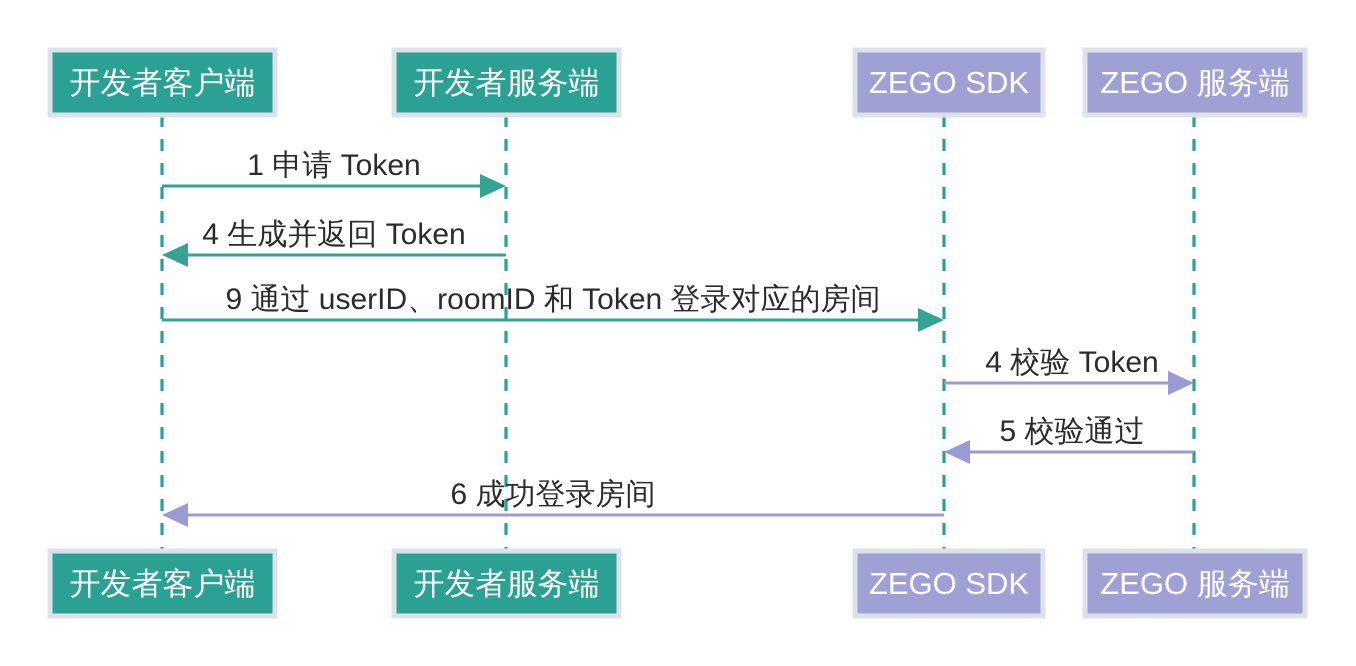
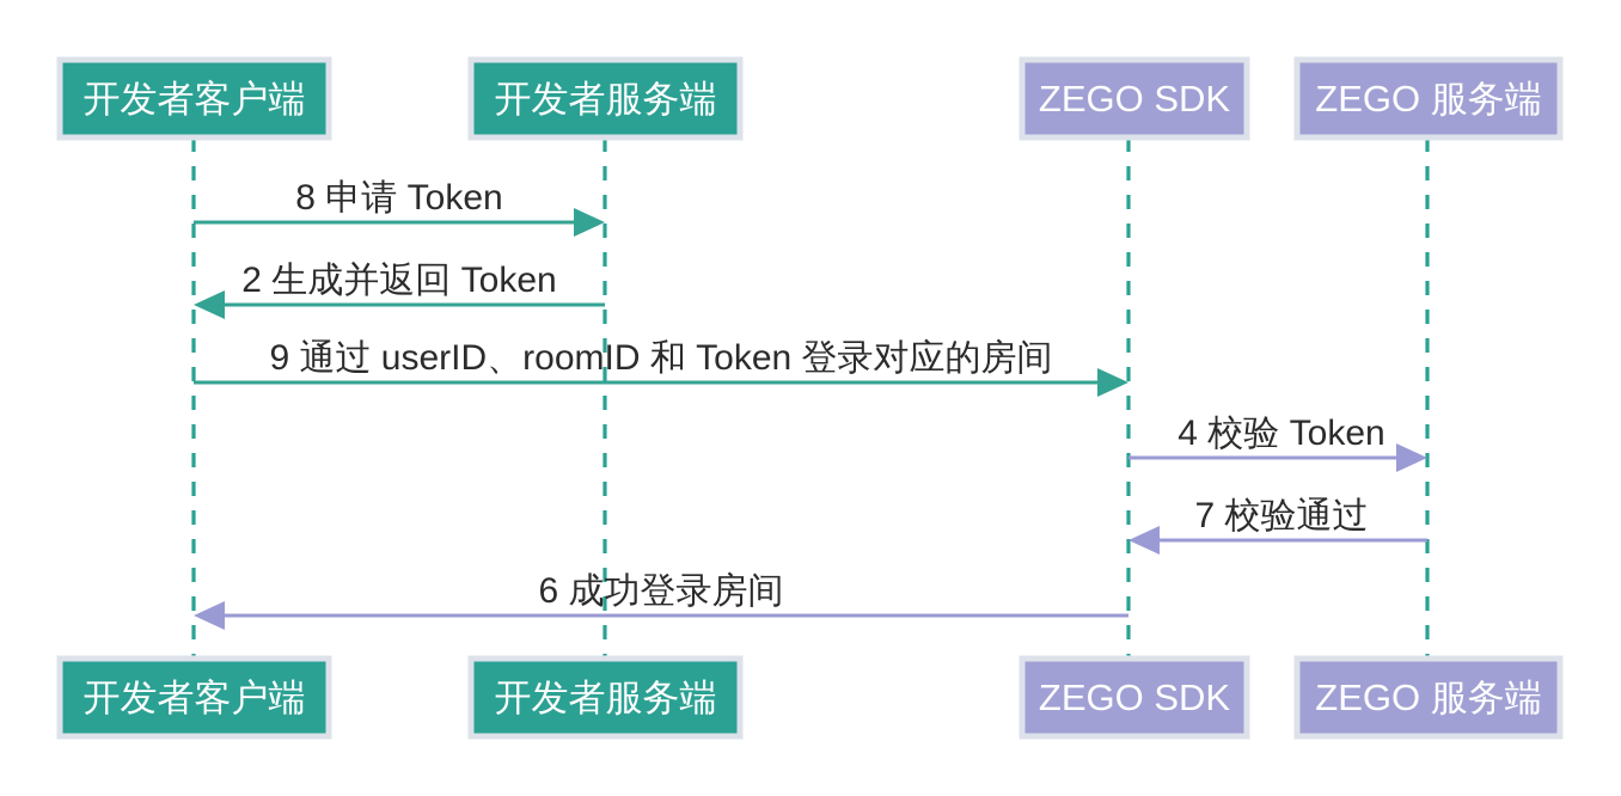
  开发者客户端
  开发者服务端
  ZEGO SDK
  ZEGO 服务端
- 1 申请 Token
+ 8 申请 Token
- 4 生成并返回 Token
+ 2 生成并返回 Token
  9 通过 userID、roomID 和 Token 登录对应的房间
  4 校验 Token
- 5 校验通过
+ 7 校验通过
  6 成功登录房间
  开发者客户端
  开发者服务端
  ZEGO SDK
  ZEGO 服务端
